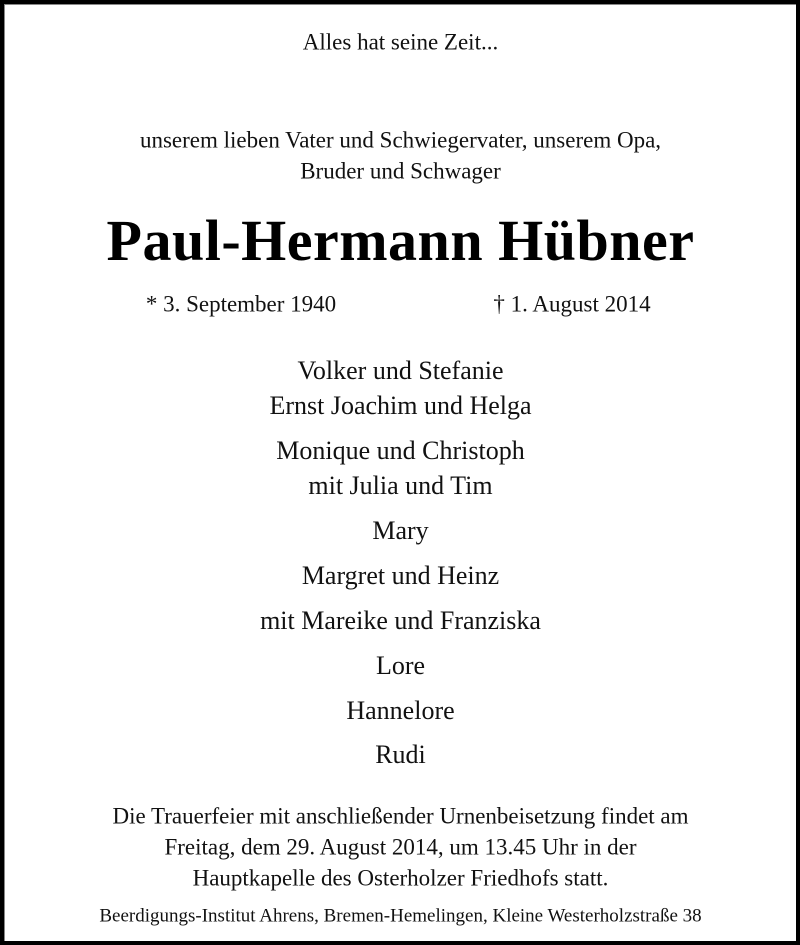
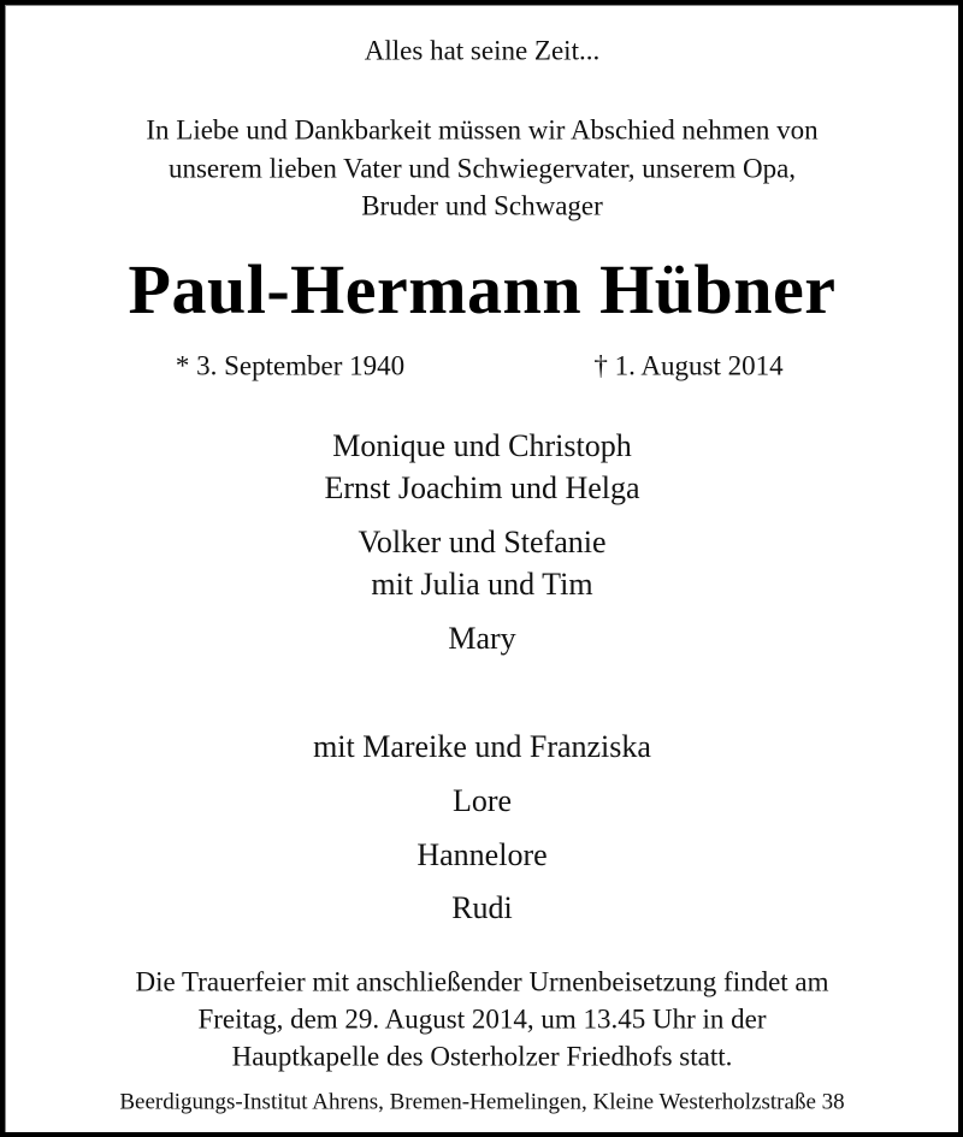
  Alles hat seine Zeit...
+ In Liebe und Dankbarkeit müssen wir Abschied nehmen von
  unserem lieben Vater und Schwiegervater, unserem Opa,
  Bruder und Schwager
  Paul-Hermann Hübner
  * 3. September 1940
  † 1. August 2014
- Volker und Stefanie
+ Monique und Christoph
  Ernst Joachim und Helga
- Monique und Christoph
+ Volker und Stefanie
  mit Julia und Tim
  Mary
- Margret und Heinz
  mit Mareike und Franziska
  Lore
  Hannelore
  Rudi
  Die Trauerfeier mit anschließender Urnenbeisetzung findet am
  Freitag, dem 29. August 2014, um 13.45 Uhr in der
  Hauptkapelle des Osterholzer Friedhofs statt.
  Beerdigungs-Institut Ahrens, Bremen-Hemelingen, Kleine Westerholzstraße 38
